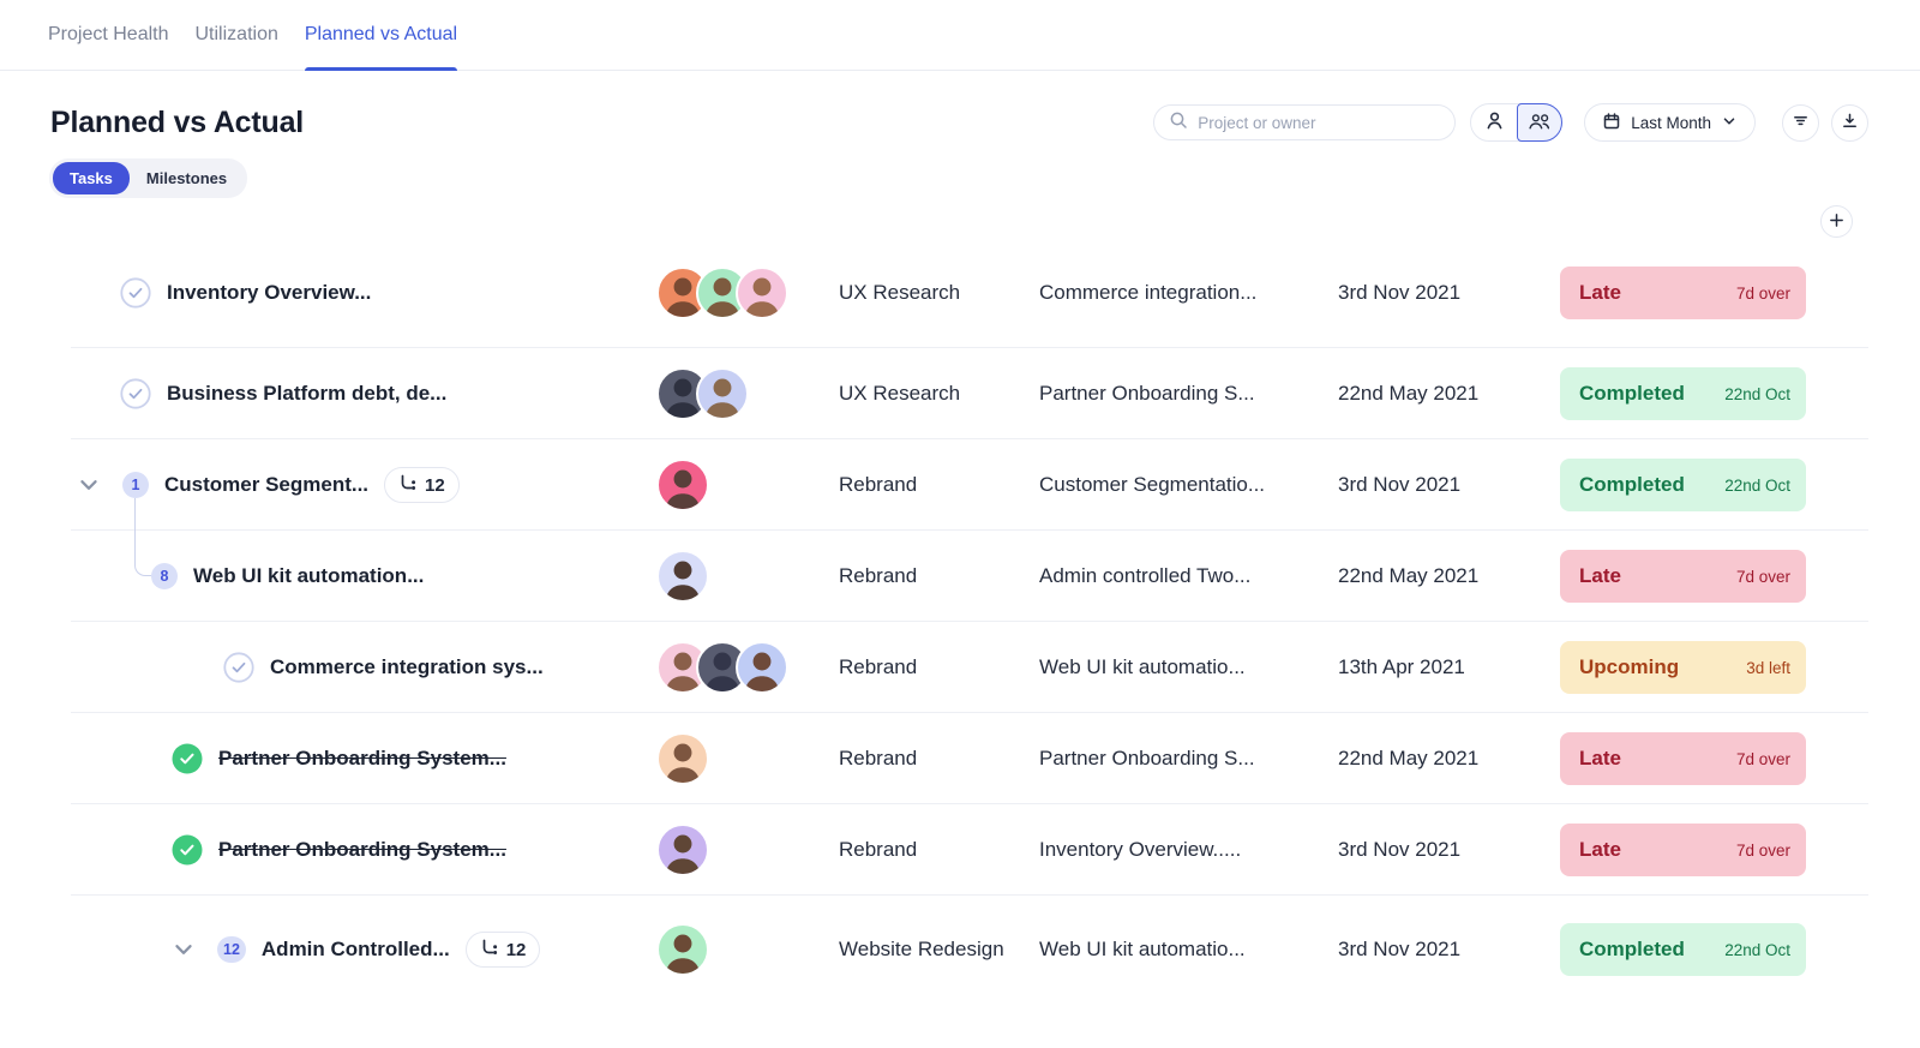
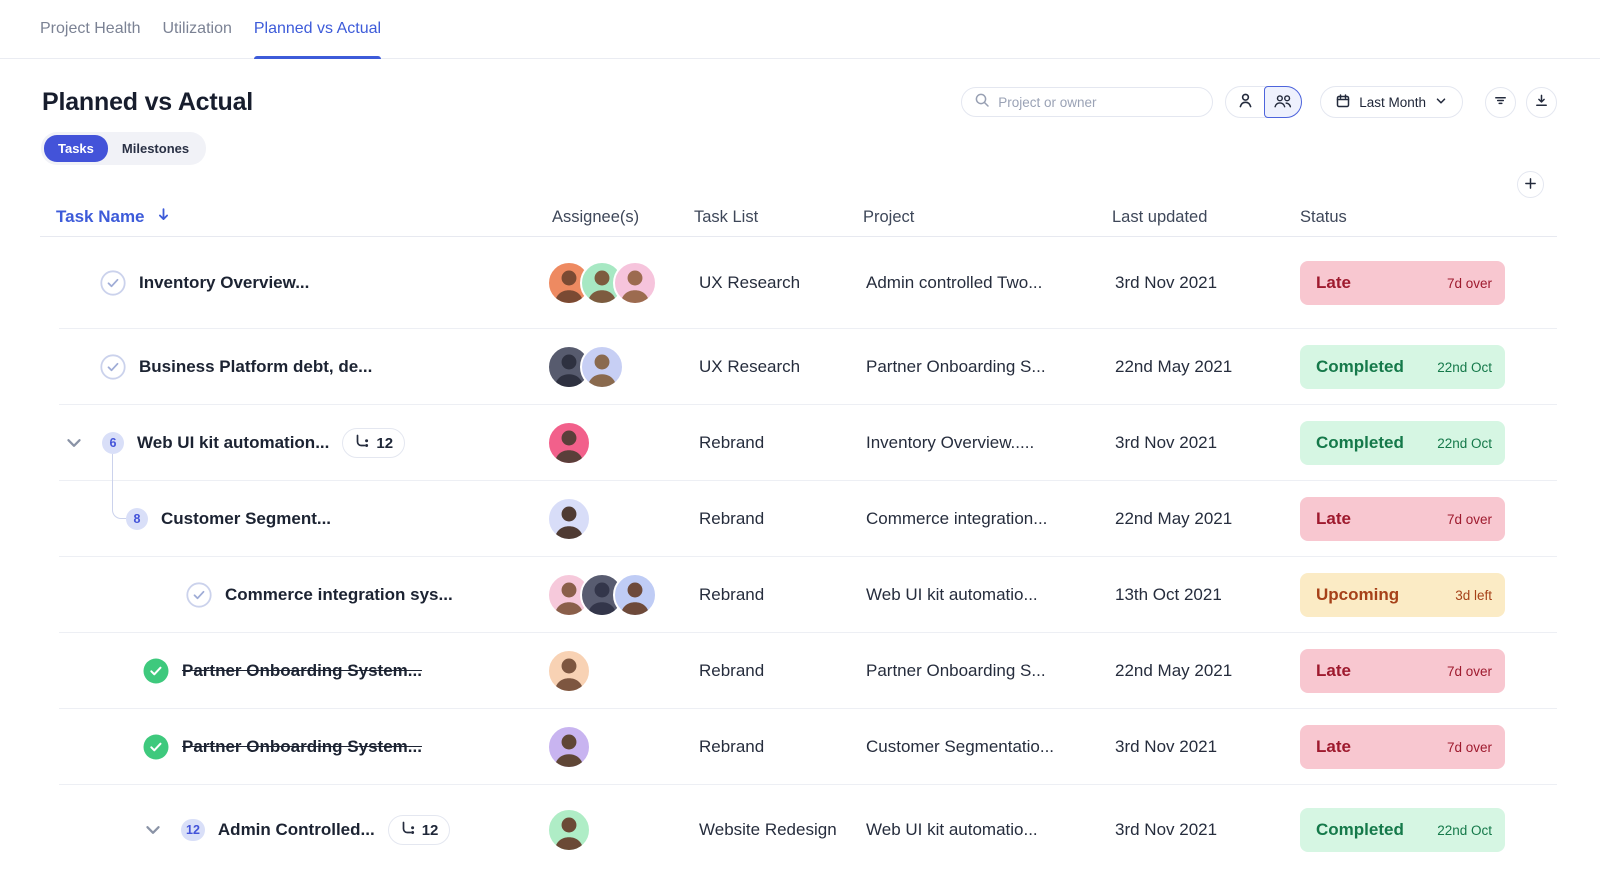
  Project Health
  Utilization
  Planned vs Actual
  Planned vs Actual
  Project or owner
  Last Month
  Tasks
  Milestones
+ Task Name
+ Assignee(s)
+ Task List
+ Project
+ Last updated
+ Status
  Inventory Overview...
  UX Research
- Commerce integration...
+ Admin controlled Two...
  3rd Nov 2021
  Late
  7d over
  Business Platform debt, de...
  UX Research
  Partner Onboarding S...
  22nd May 2021
  Completed
  22nd Oct
- 1
+ 6
- Customer Segment...
+ Web UI kit automation...
  12
  Rebrand
- Customer Segmentatio...
+ Inventory Overview.....
  3rd Nov 2021
  Completed
  22nd Oct
  8
- Web UI kit automation...
+ Customer Segment...
  Rebrand
- Admin controlled Two...
+ Commerce integration...
  22nd May 2021
  Late
  7d over
  Commerce integration sys...
  Rebrand
  Web UI kit automatio...
- 13th Apr 2021
+ 13th Oct 2021
  Upcoming
  3d left
  Partner Onboarding System...
  Rebrand
  Partner Onboarding S...
  22nd May 2021
  Late
  7d over
  Partner Onboarding System...
  Rebrand
- Inventory Overview.....
+ Customer Segmentatio...
  3rd Nov 2021
  Late
  7d over
  12
  Admin Controlled...
  12
  Website Redesign
  Web UI kit automatio...
  3rd Nov 2021
  Completed
  22nd Oct
